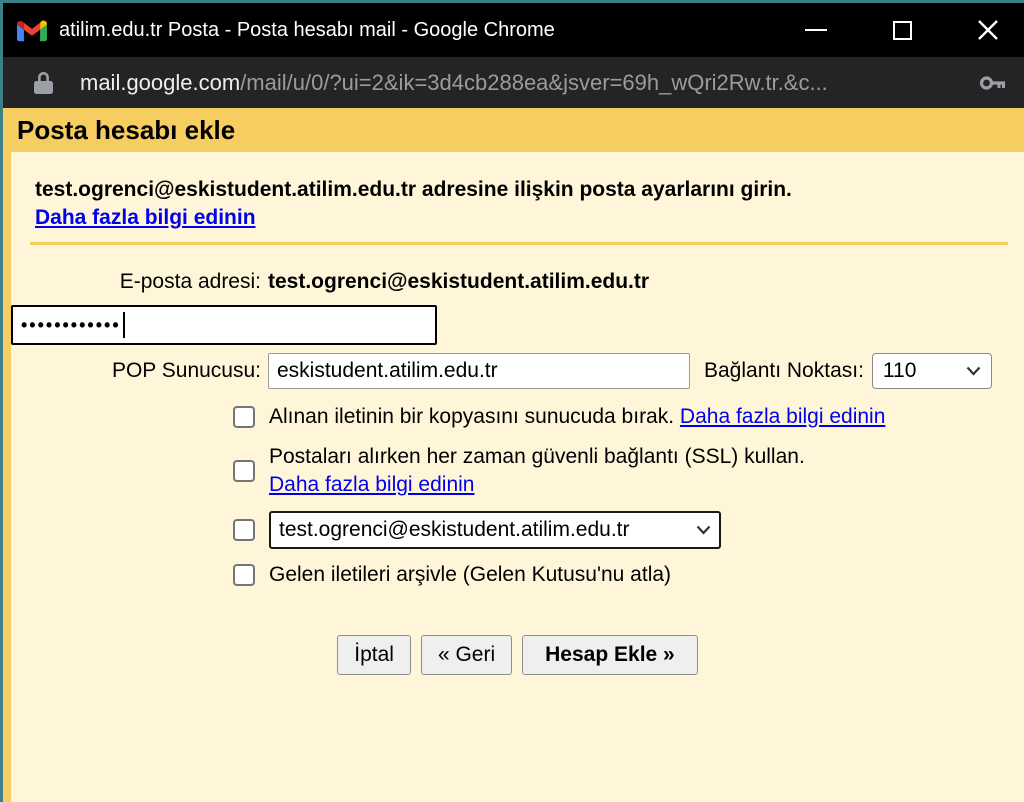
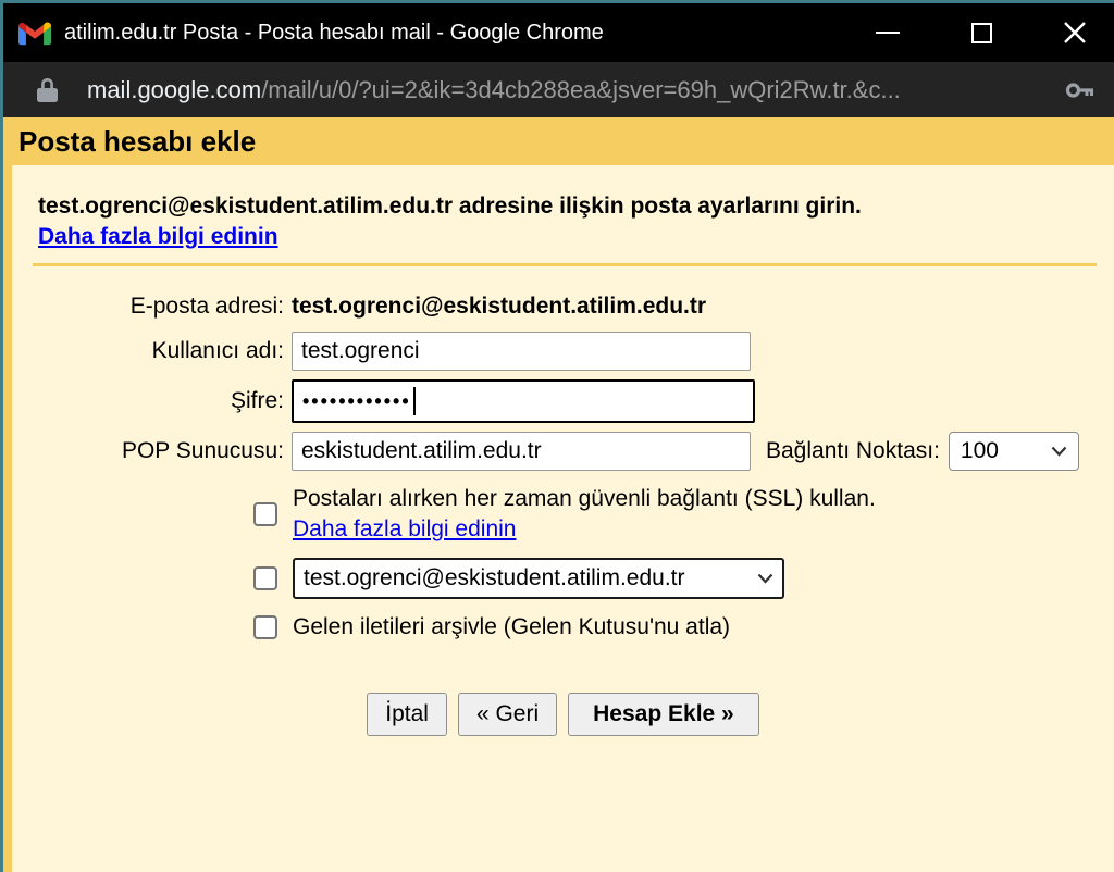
  atilim.edu.tr Posta - Posta hesabı mail - Google Chrome
  mail.google.com/mail/u/0/?ui=2&ik=3d4cb288ea&jsver=69h_wQri2Rw.tr.&c...
  Posta hesabı ekle
  test.ogrenci@eskistudent.atilim.edu.tr adresine ilişkin posta ayarlarını girin.
  Daha fazla bilgi edinin
  E-posta adresi:
  test.ogrenci@eskistudent.atilim.edu.tr
+ Kullanıcı adı:
+ test.ogrenci
+ Şifre:
  ••••••••••••
  POP Sunucusu:
  eskistudent.atilim.edu.tr
  Bağlantı Noktası:
- 110
+ 100
- Alınan iletinin bir kopyasını sunucuda bırak. Daha fazla bilgi edinin
  Postaları alırken her zaman güvenli bağlantı (SSL) kullan.
  Daha fazla bilgi edinin
  test.ogrenci@eskistudent.atilim.edu.tr
  Gelen iletileri arşivle (Gelen Kutusu'nu atla)
  İptal
  « Geri
  Hesap Ekle »
